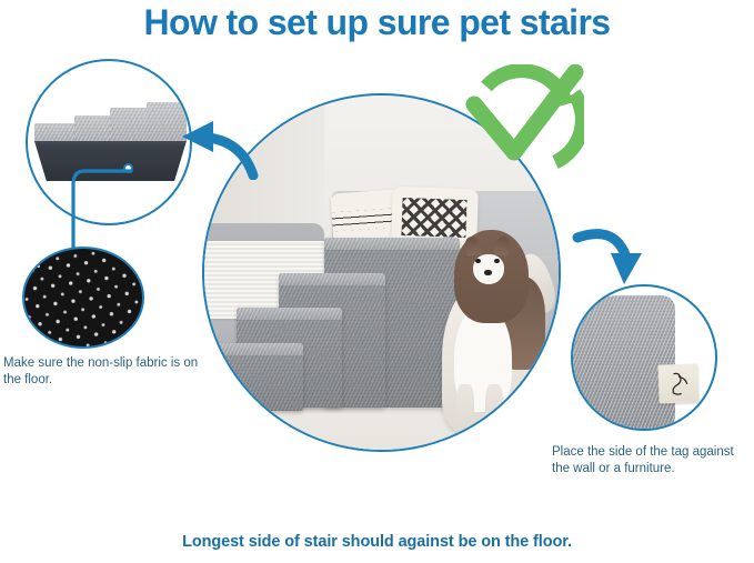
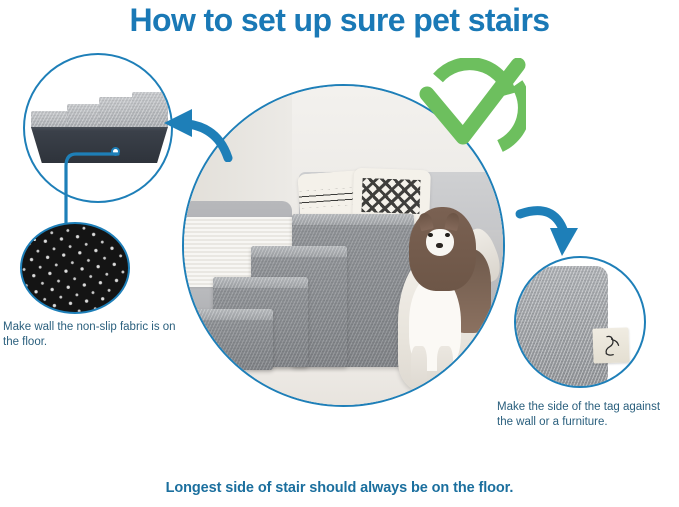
  How to set up sure pet stairs
- Make sure the non-slip fabric is on the floor.
+ Make wall the non-slip fabric is on the floor.
- Place the side of the tag against the wall or a furniture.
+ Make the side of the tag against the wall or a furniture.
- Longest side of stair should against be on the floor.
+ Longest side of stair should always be on the floor.
